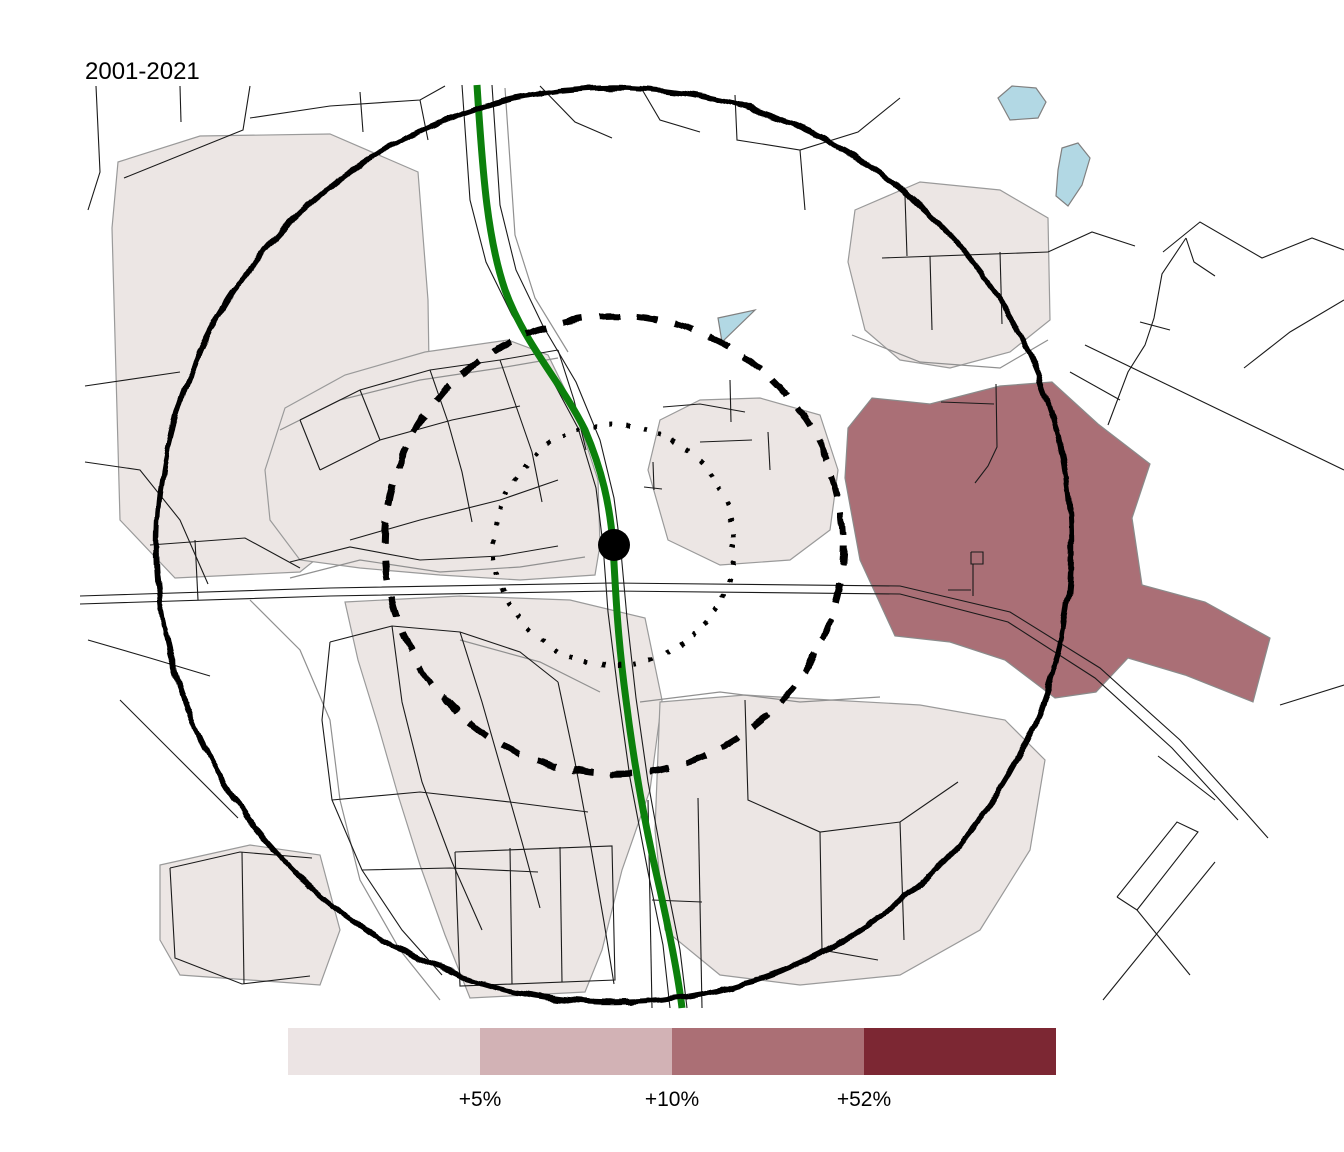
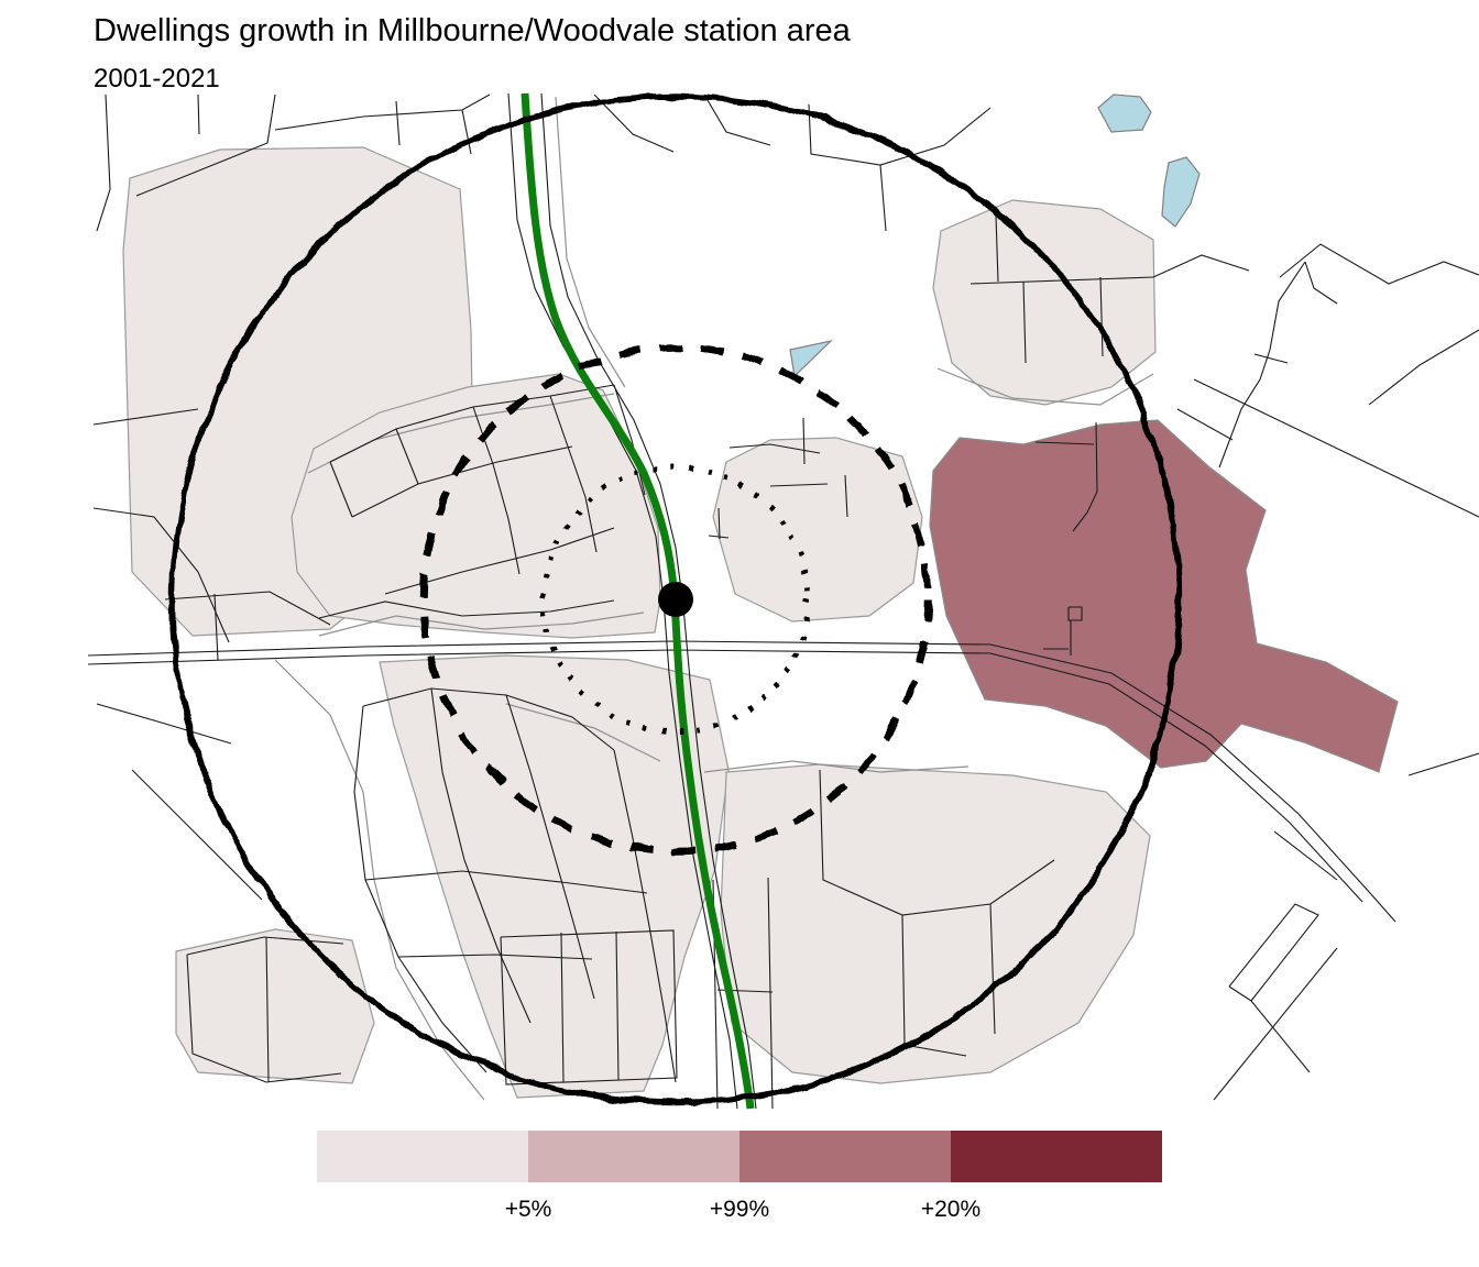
+ Dwellings growth in Millbourne/Woodvale station area
  2001-2021
  +5%
- +10%
+ +99%
- +52%
+ +20%
